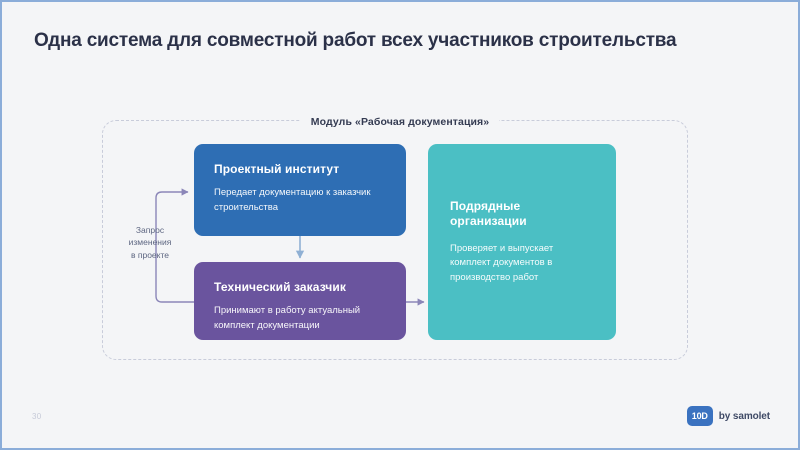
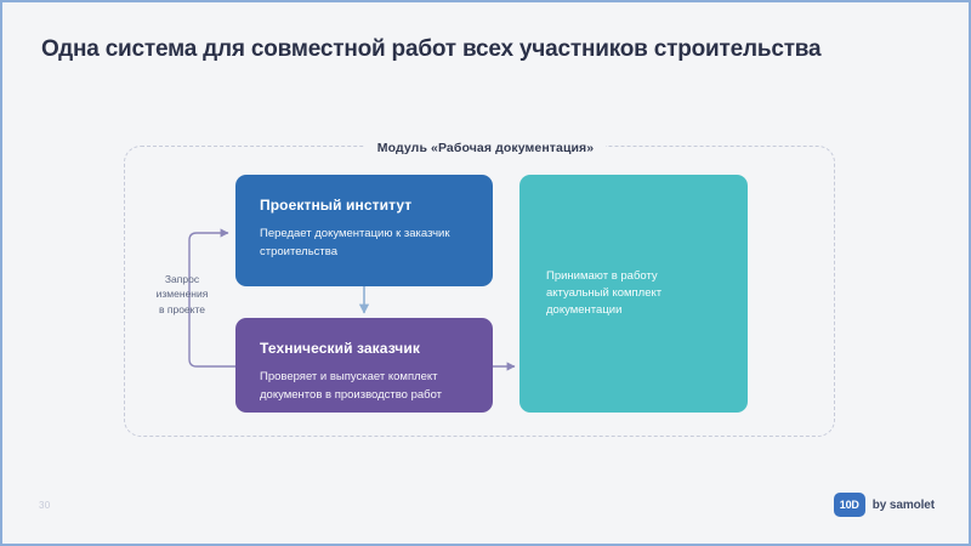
  Одна система для совместной работ всех участников строительства
  Модуль «Рабочая документация»
  Запрос
  изменения
  в проекте
  Проектный институт
  Передает документацию к заказчик строительства
  Технический заказчик
- Принимают в работу актуальный комплект документации
+ Проверяет и выпускает комплект документов в производство работ
- Подрядные организации
- Проверяет и выпускает комплект документов в производство работ
+ Принимают в работу актуальный комплект документации
  30
  10D
  by samolet
